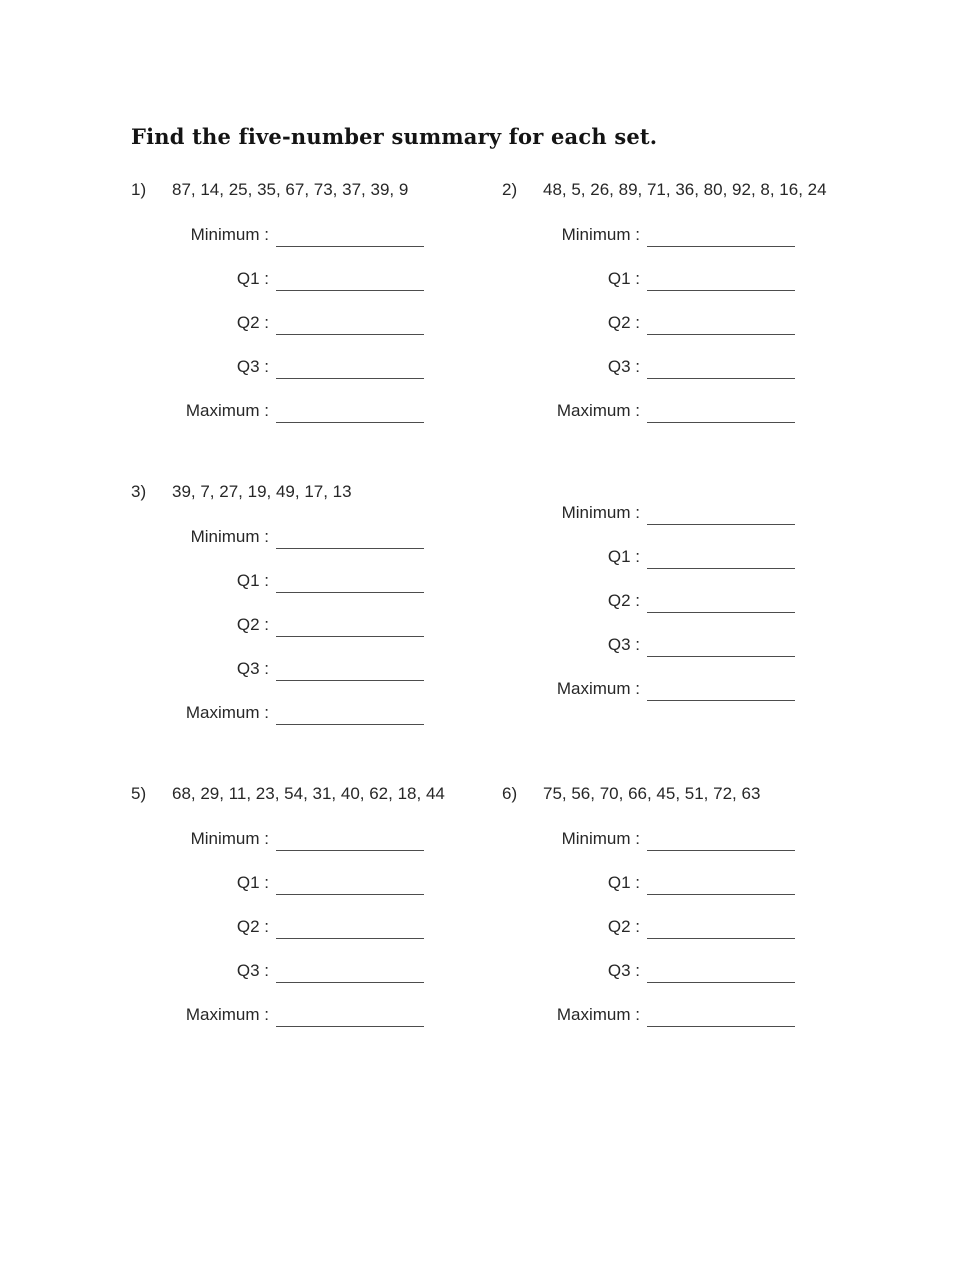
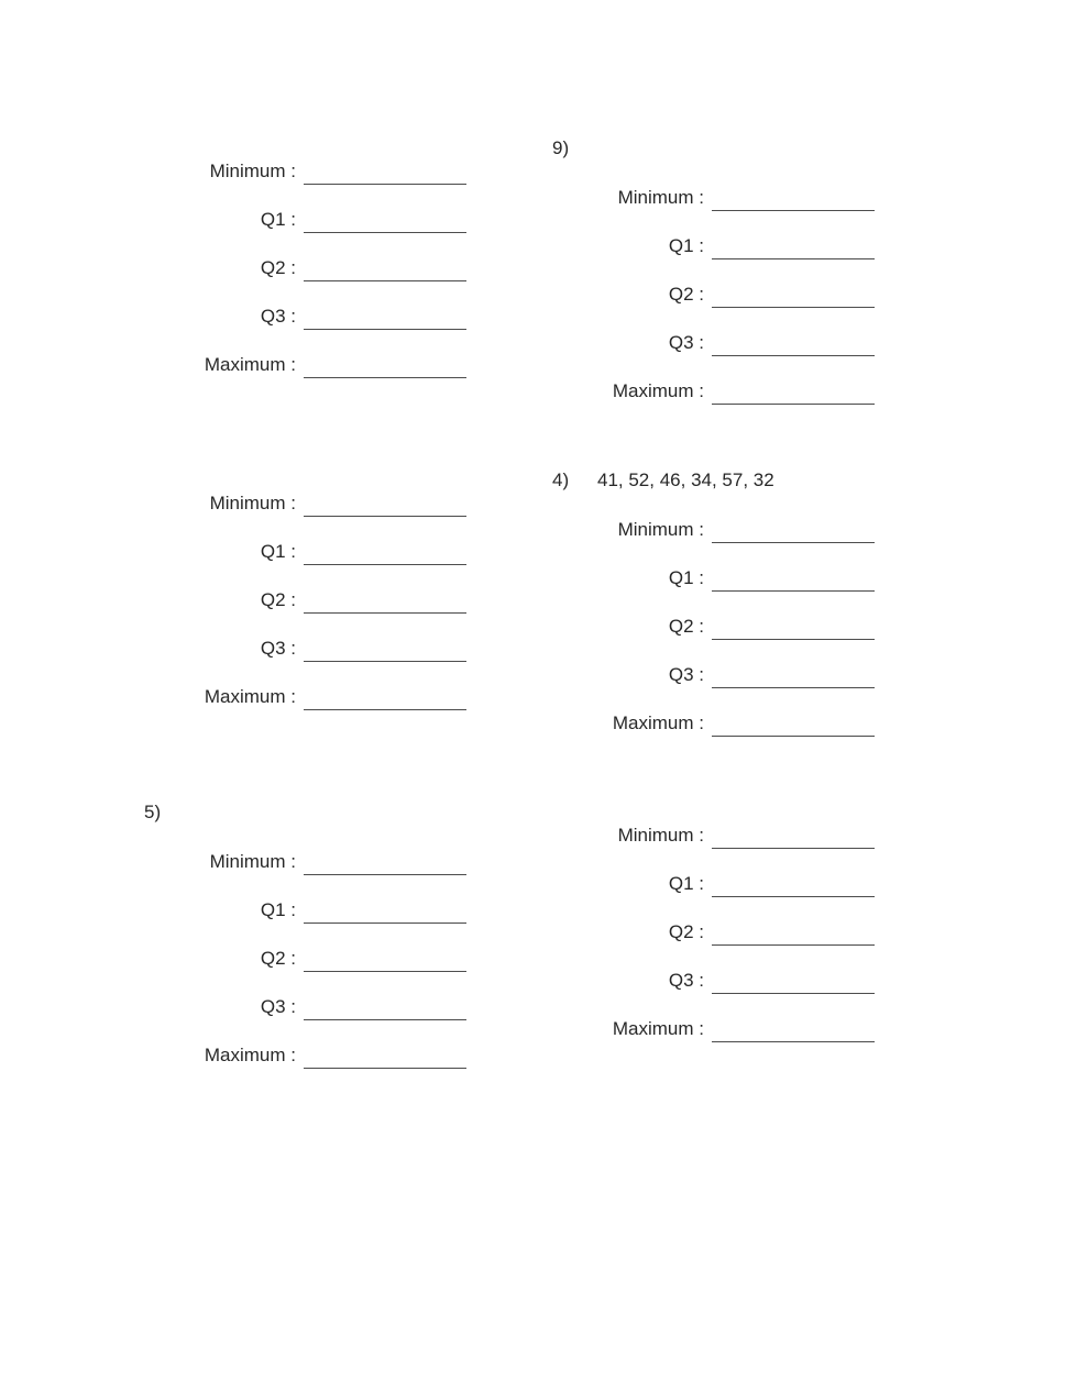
- Find the five-number summary for each set.
- 1)
- 87, 14, 25, 35, 67, 73, 37, 39, 9
  Minimum :
  Q1 :
  Q2 :
  Q3 :
  Maximum :
- 2)
+ 9)
- 48, 5, 26, 89, 71, 36, 80, 92, 8, 16, 24
  Minimum :
  Q1 :
  Q2 :
  Q3 :
  Maximum :
- 3)
- 39, 7, 27, 19, 49, 17, 13
  Minimum :
  Q1 :
  Q2 :
  Q3 :
  Maximum :
+ 4)
+ 41, 52, 46, 34, 57, 32
  Minimum :
  Q1 :
  Q2 :
  Q3 :
  Maximum :
  5)
- 68, 29, 11, 23, 54, 31, 40, 62, 18, 44
  Minimum :
  Q1 :
  Q2 :
  Q3 :
  Maximum :
- 6)
- 75, 56, 70, 66, 45, 51, 72, 63
  Minimum :
  Q1 :
  Q2 :
  Q3 :
  Maximum :
